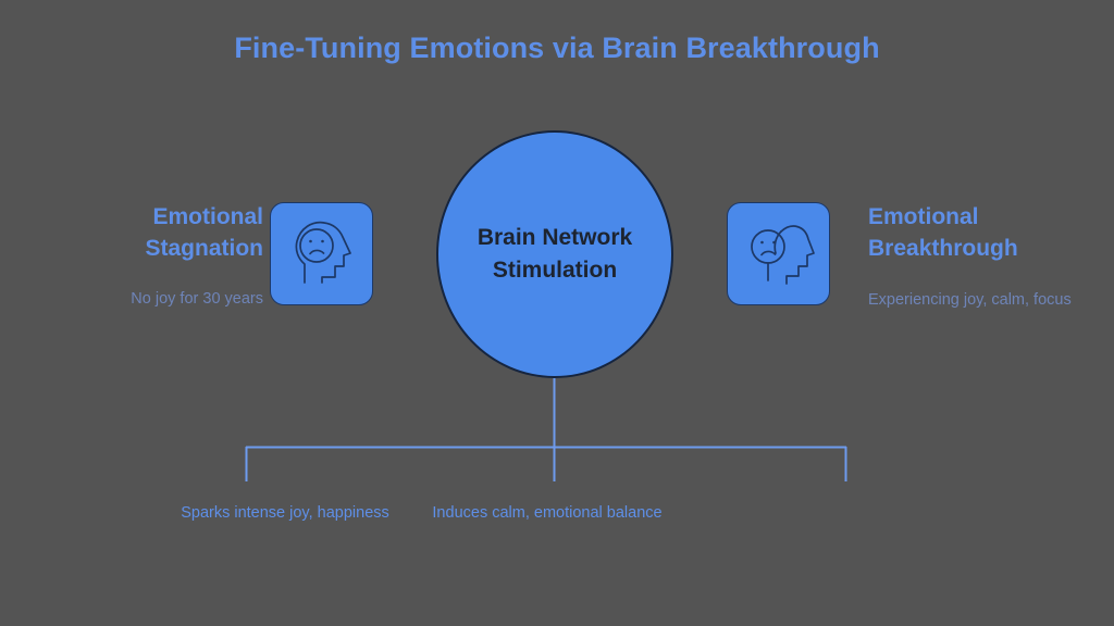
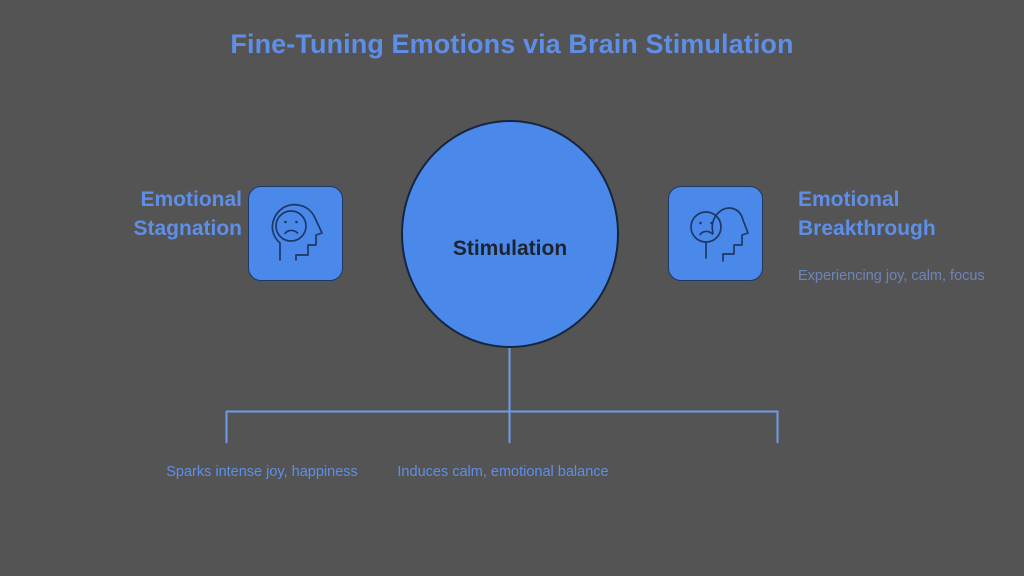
- Fine-Tuning Emotions via Brain Breakthrough
+ Fine-Tuning Emotions via Brain Stimulation
  Emotional
  Stagnation
- No joy for 30 years
- Brain Network
  Stimulation
  Emotional
  Breakthrough
  Experiencing joy, calm, focus
  Sparks intense joy, happiness
  Induces calm, emotional balance
